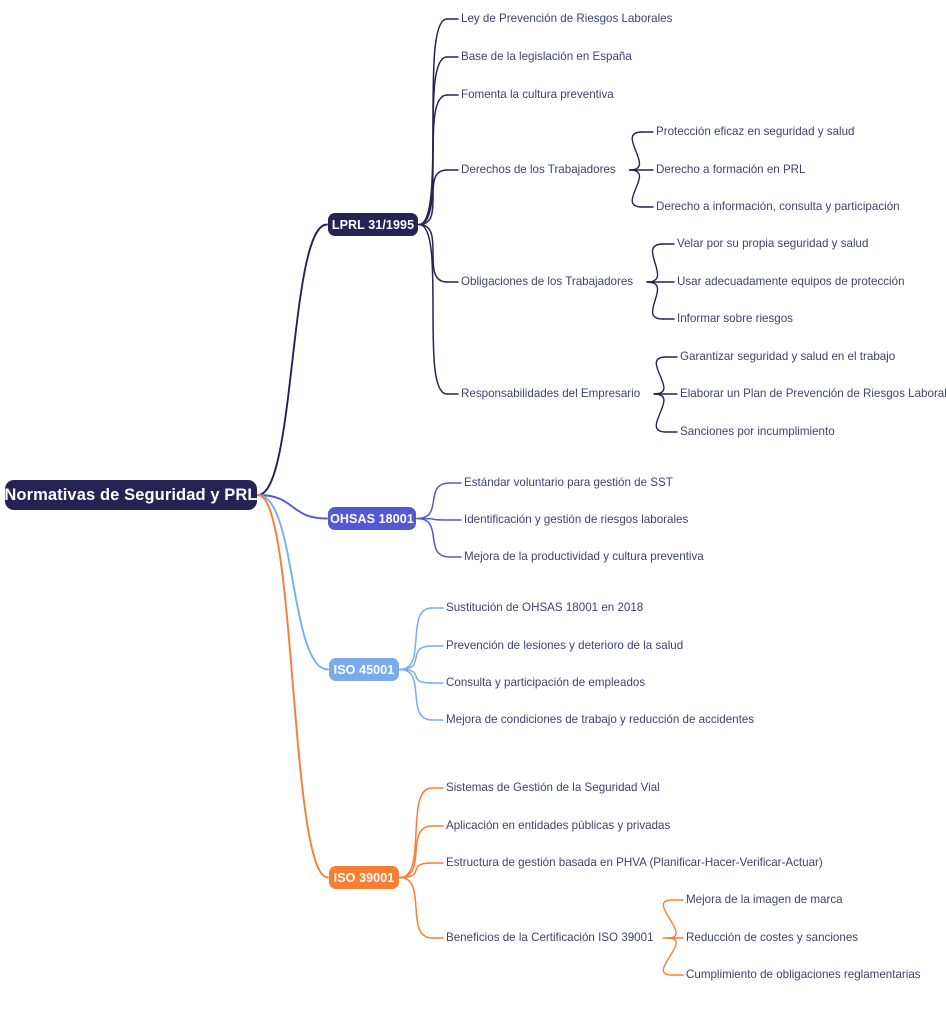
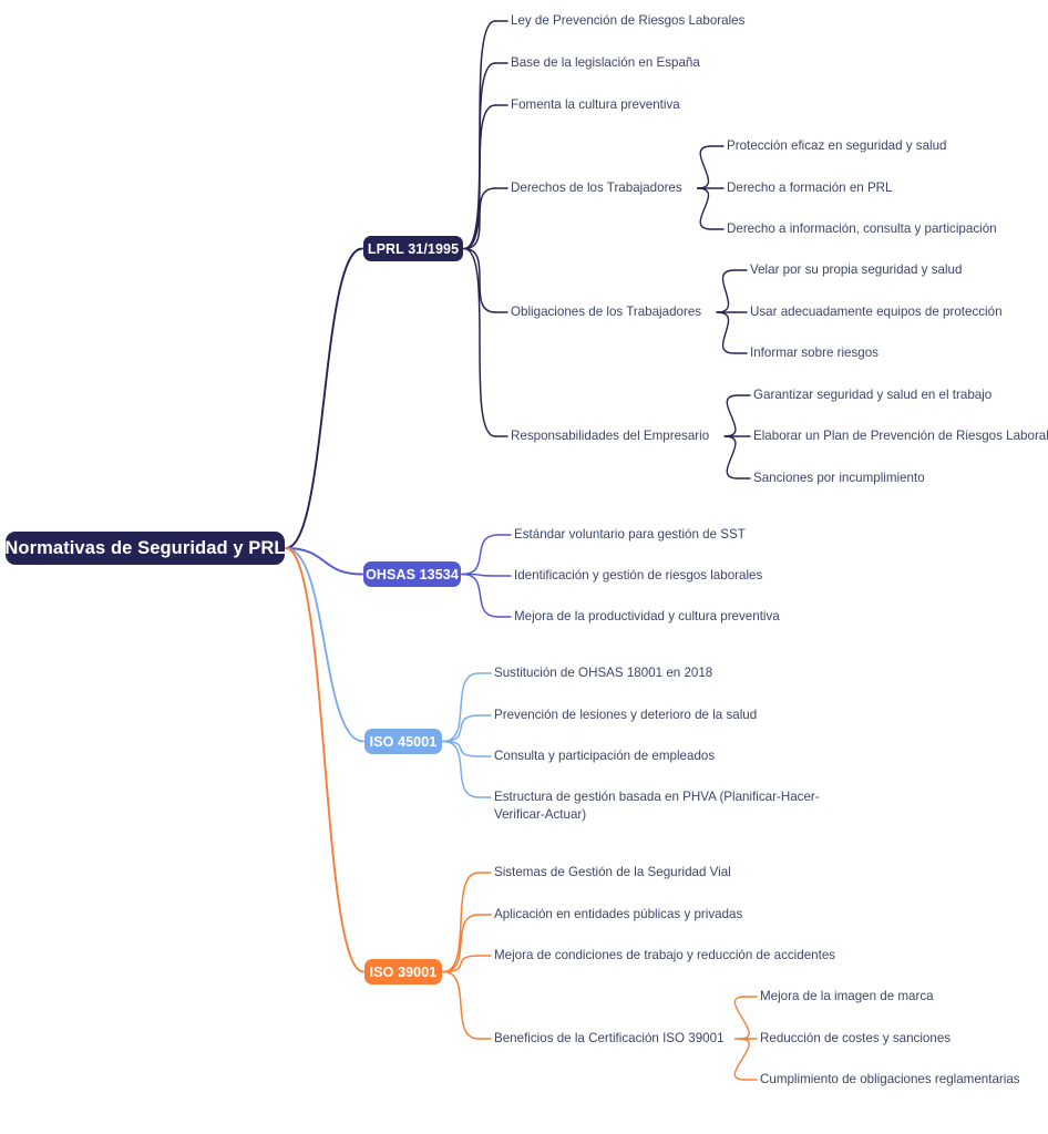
  Normativas de Seguridad y PRL
  LPRL 31/1995
  Ley de Prevención de Riesgos Laborales
  Base de la legislación en España
  Fomenta la cultura preventiva
  Derechos de los Trabajadores
  Protección eficaz en seguridad y salud
  Derecho a formación en PRL
  Derecho a información, consulta y participación
  Obligaciones de los Trabajadores
  Velar por su propia seguridad y salud
  Usar adecuadamente equipos de protección
  Informar sobre riesgos
  Responsabilidades del Empresario
  Garantizar seguridad y salud en el trabajo
  Elaborar un Plan de Prevención de Riesgos Labora
  Sanciones por incumplimiento
- OHSAS 18001
+ OHSAS 13534
  Estándar voluntario para gestión de SST
  Identificación y gestión de riesgos laborales
  Mejora de la productividad y cultura preventiva
  ISO 45001
  Sustitución de OHSAS 18001 en 2018
  Prevención de lesiones y deterioro de la salud
  Consulta y participación de empleados
- Mejora de condiciones de trabajo y reducción de accidentes
+ Estructura de gestión basada en PHVA (Planificar-Hacer-Verificar-Actuar)
  ISO 39001
  Sistemas de Gestión de la Seguridad Vial
  Aplicación en entidades públicas y privadas
- Estructura de gestión basada en PHVA (Planificar-Hacer-Verificar-Actuar)
+ Mejora de condiciones de trabajo y reducción de accidentes
  Beneficios de la Certificación ISO 39001
  Mejora de la imagen de marca
  Reducción de costes y sanciones
  Cumplimiento de obligaciones reglamentarias
